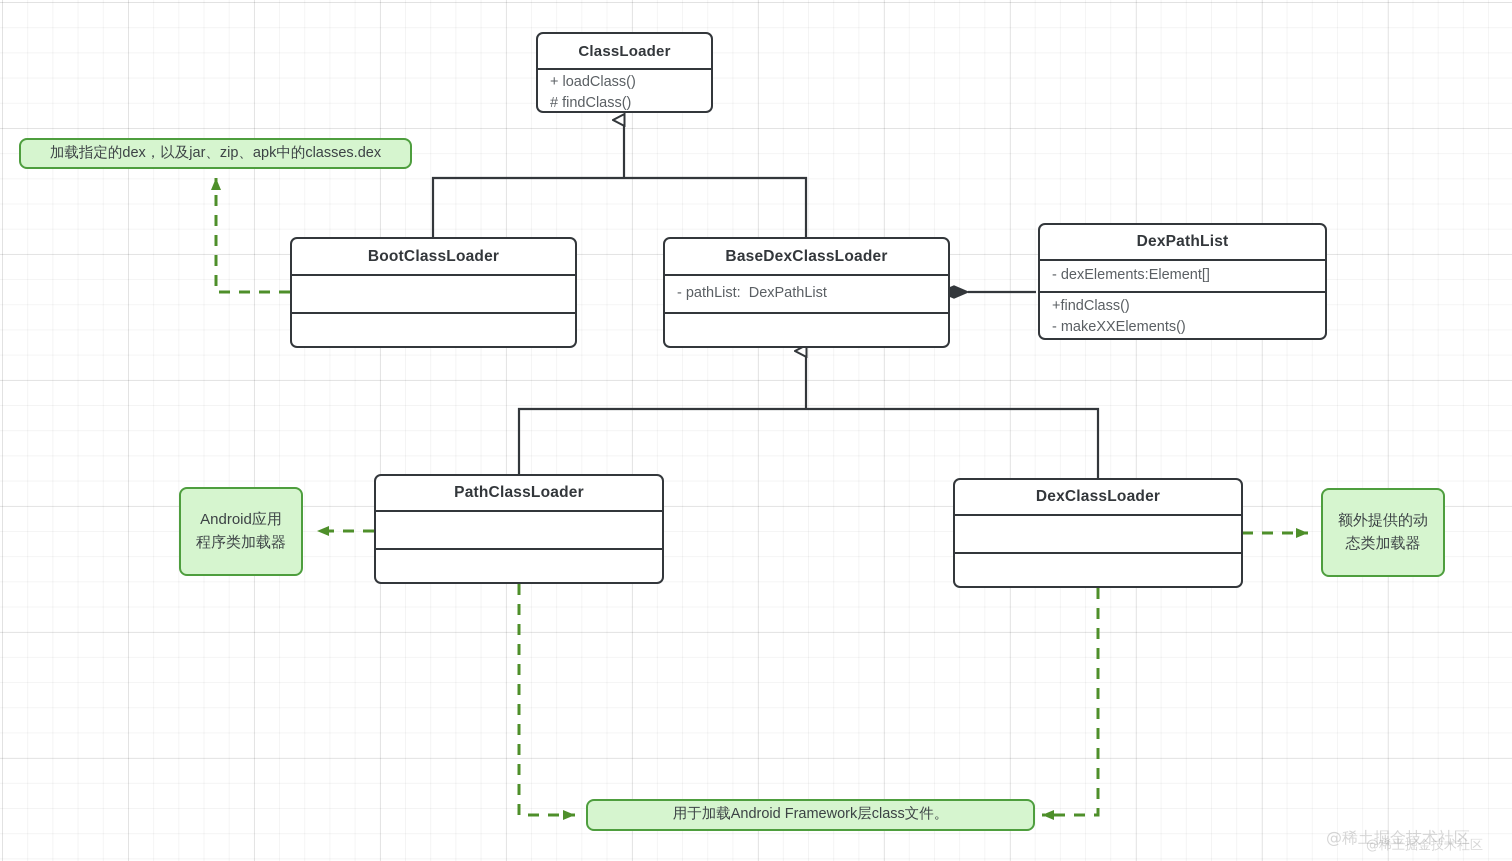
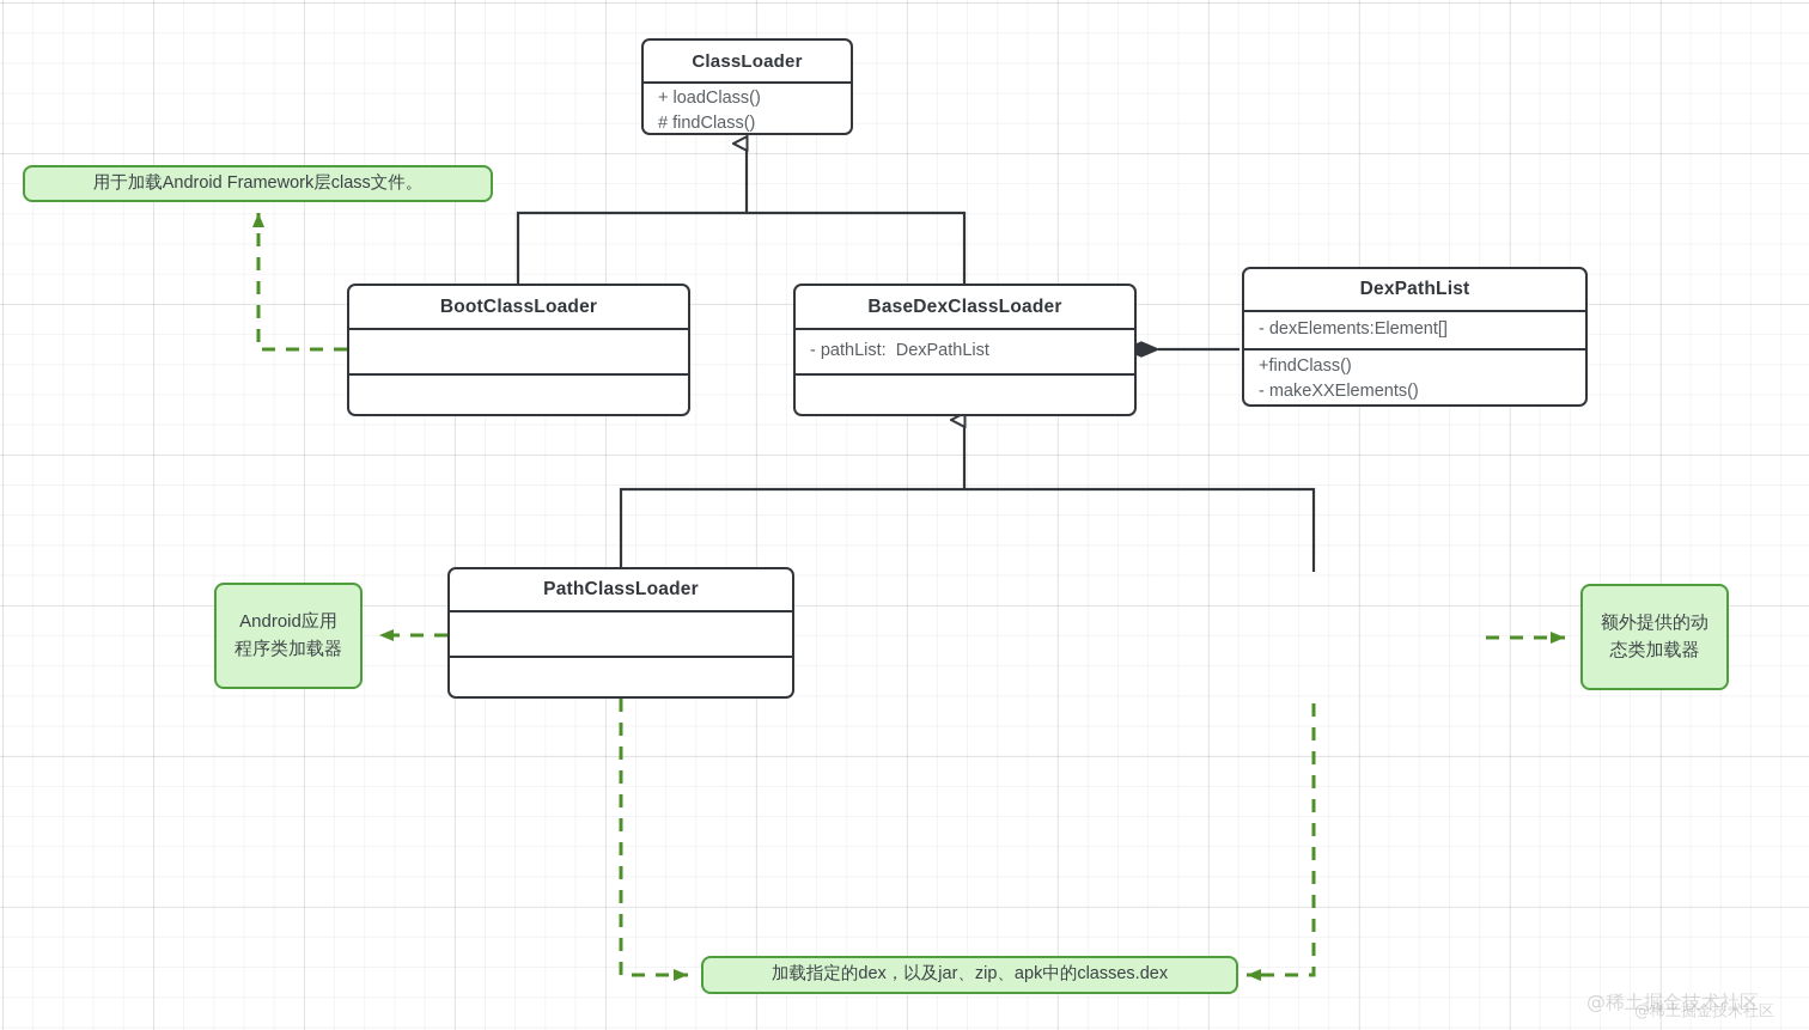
  ClassLoader
  + loadClass()
  # findClass()
  BootClassLoader
  BaseDexClassLoader
  - pathList: DexPathList
  DexPathList
  - dexElements:Element[]
  +findClass()
  - makeXXElements()
  PathClassLoader
- DexClassLoader
- 加载指定的dex，以及jar、zip、apk中的classes.dex
+ 用于加载Android Framework层class文件。
  Android应用
  程序类加载器
  额外提供的动
  态类加载器
- 用于加载Android Framework层class文件。
+ 加载指定的dex，以及jar、zip、apk中的classes.dex
  @稀土掘金技术社区
  @稀土掘金技术社区
